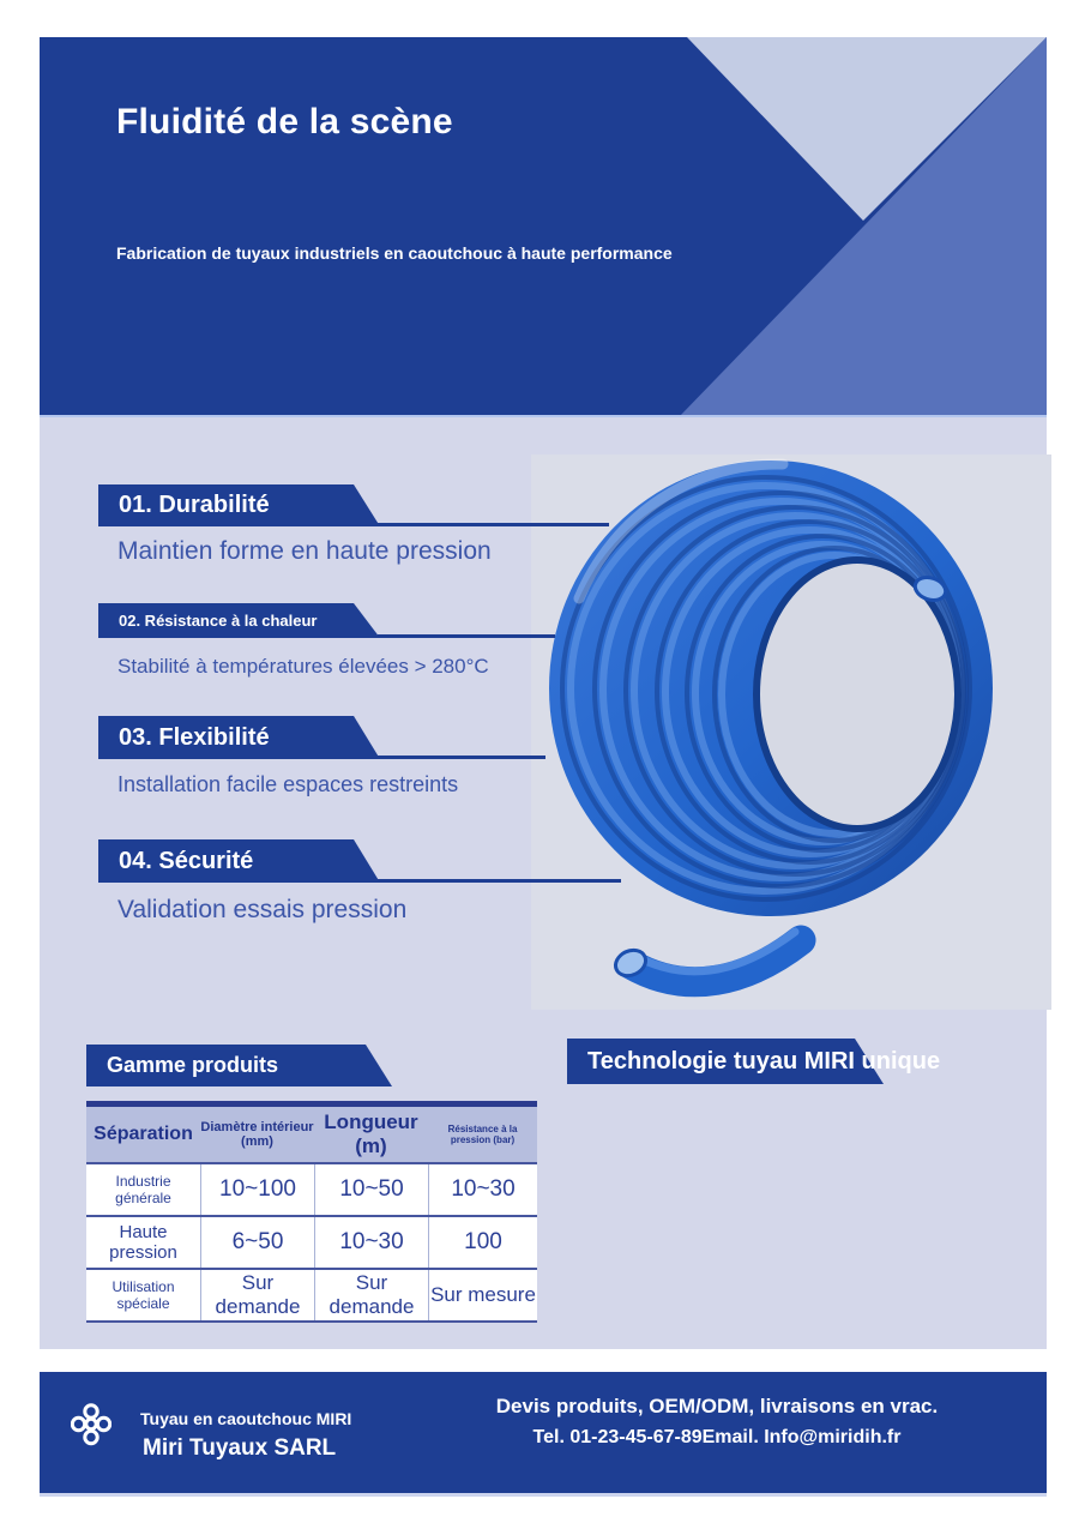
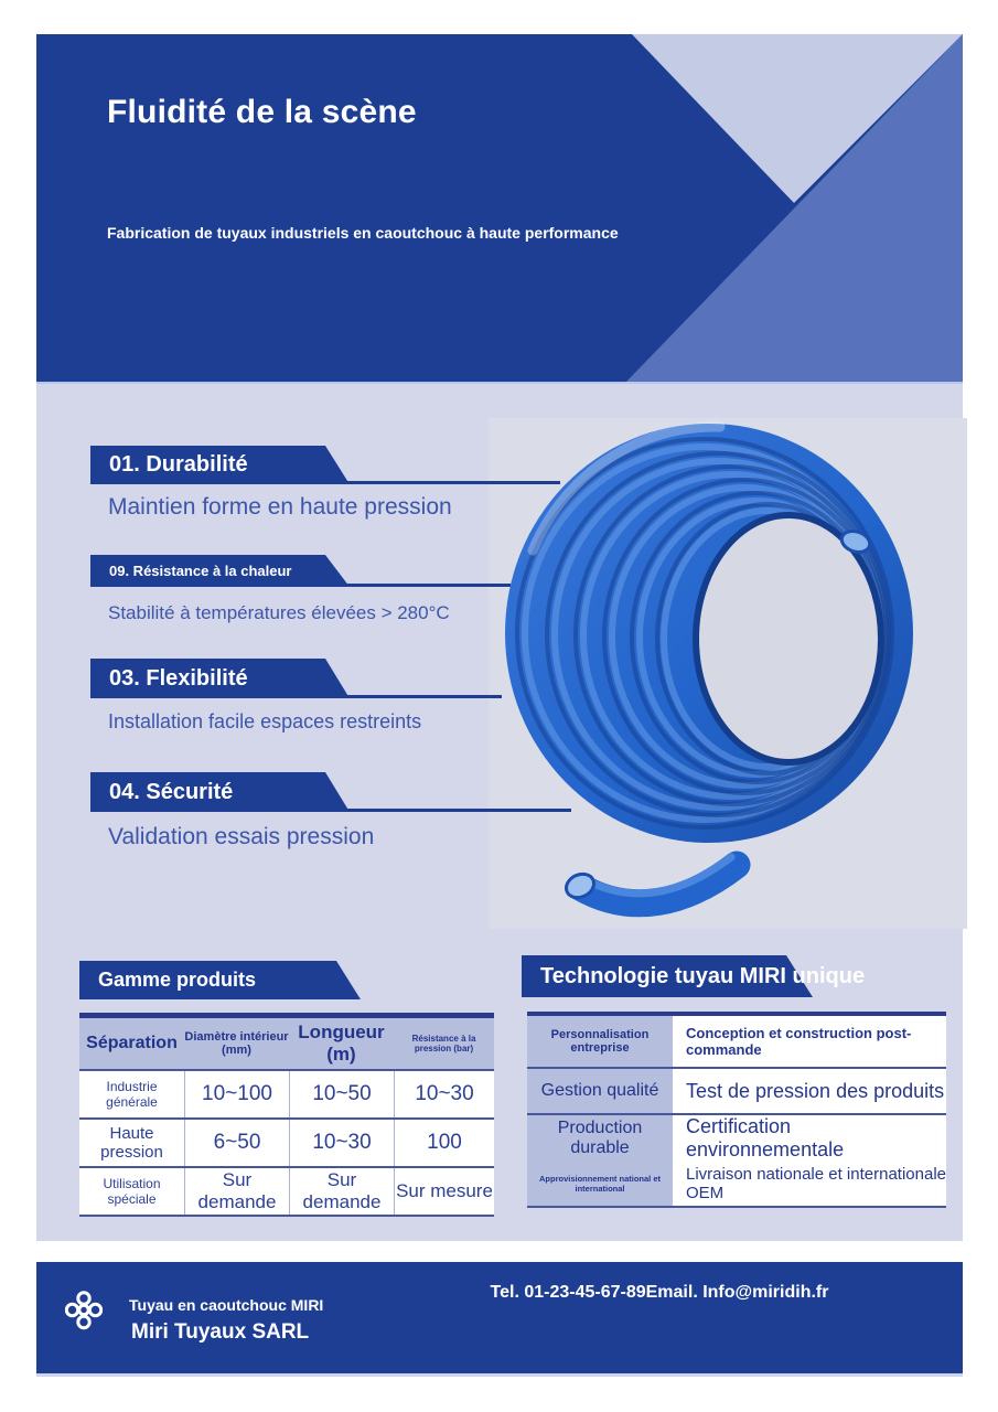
  Fluidité de la scène
  Fabrication de tuyaux industriels en caoutchouc à haute performance
  01. Durabilité
  Maintien forme en haute pression
- 02. Résistance à la chaleur
+ 09. Résistance à la chaleur
  Stabilité à températures élevées > 280°C
  03. Flexibilité
  Installation facile espaces restreints
  04. Sécurité
  Validation essais pression
  Gamme produits
  Séparation
  Diamètre intérieur (mm)
  Longueur (m)
  Résistance à la pression (bar)
  Industrie générale
  10~100
  10~50
  10~30
  Haute pression
  6~50
  10~30
  100
  Utilisation spéciale
  Sur demande
  Sur demande
  Sur mesure
  Technologie tuyau MIRI unique
+ Personnalisation entreprise
+ Conception et construction post-commande
+ Gestion qualité
+ Test de pression des produits
+ Production durable
+ Certification environnementale
+ Approvisionnement national et international
+ Livraison nationale et internationale OEM
  Tuyau en caoutchouc MIRI
  Miri Tuyaux SARL
- Devis produits, OEM/ODM, livraisons en vrac.
  Tel. 01-23-45-67-89Email. Info@miridih.fr
